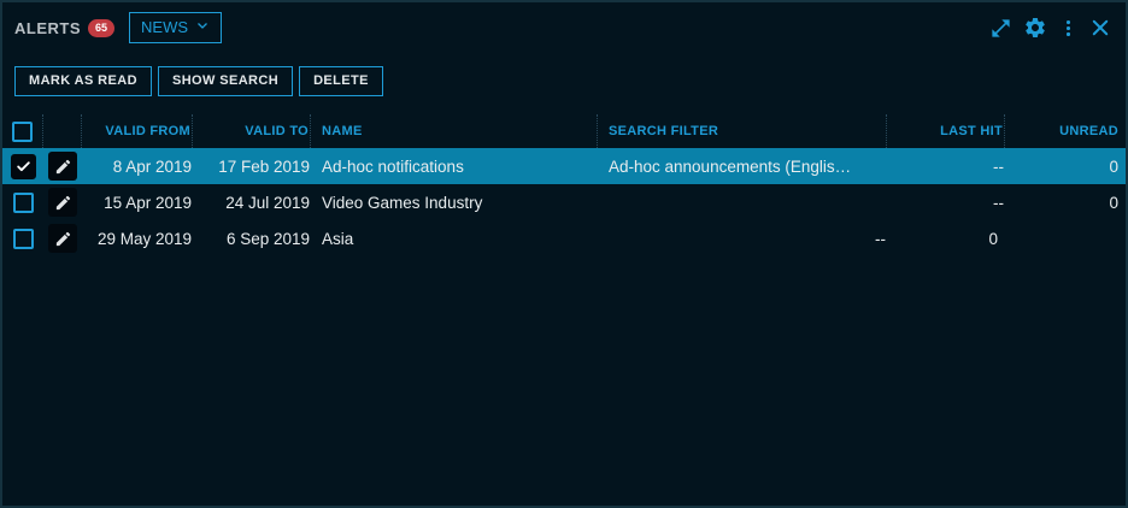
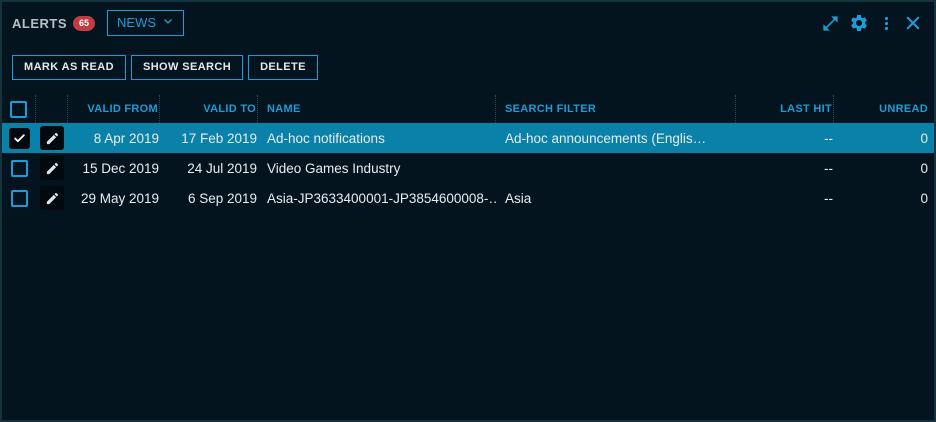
  ALERTS
  65
  NEWS
  MARK AS READ
  SHOW SEARCH
  DELETE
  VALID FROM
  VALID TO
  NAME
  SEARCH FILTER
  LAST HIT
  UNREAD
  8 Apr 2019
  17 Feb 2019
  Ad-hoc notifications
  Ad-hoc announcements (Englis…
  --
  0
- 15 Apr 2019
+ 15 Dec 2019
  24 Jul 2019
  Video Games Industry
  --
  0
  29 May 2019
  6 Sep 2019
+ Asia-JP3633400001-JP3854600008-…
  Asia
  --
  0
